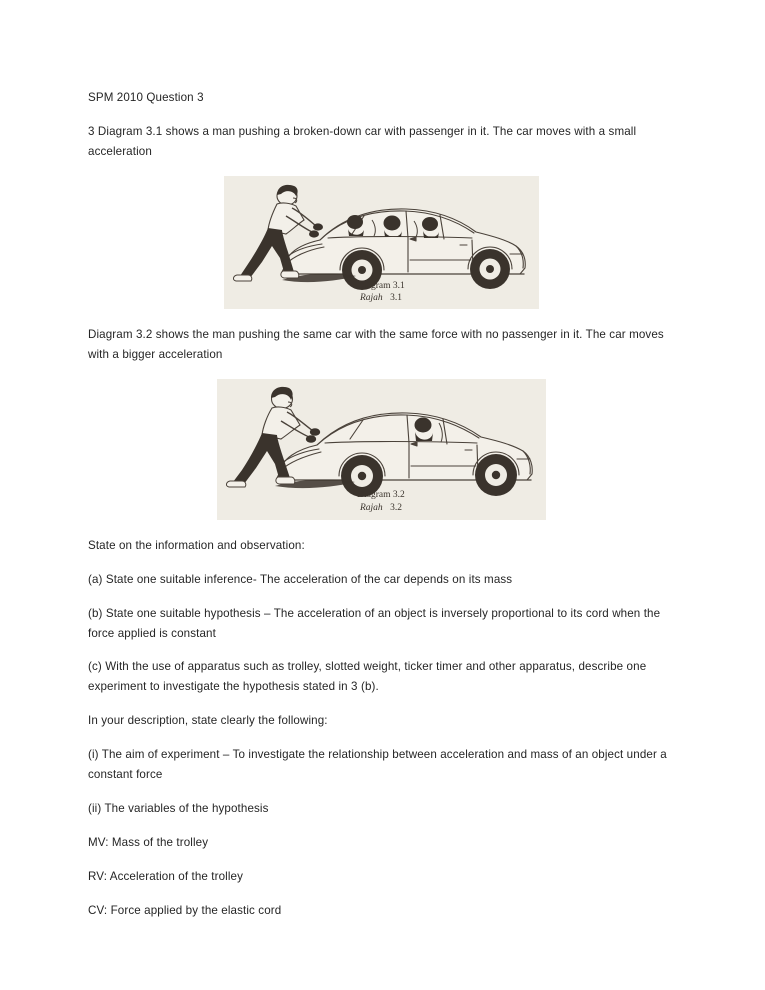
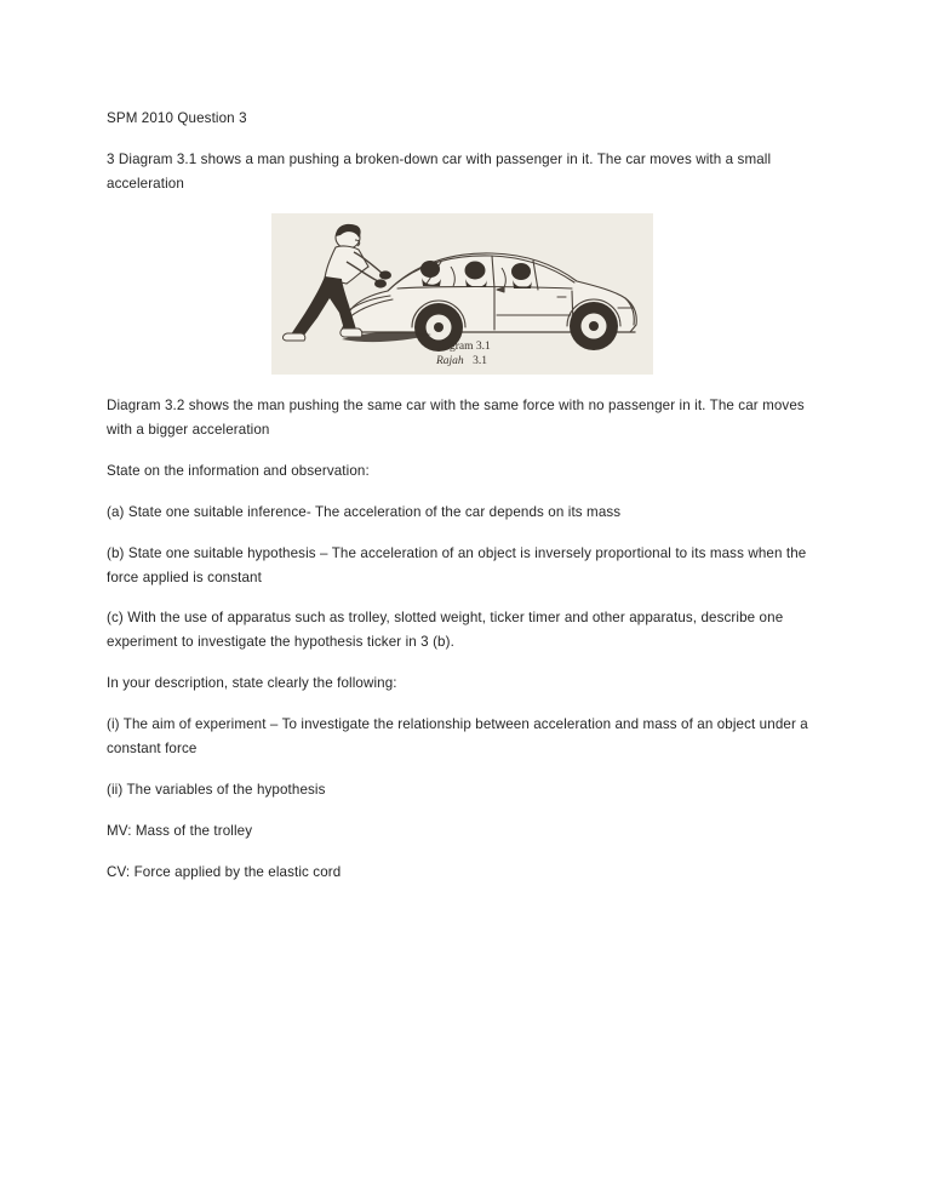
  SPM 2010 Question 3
  3 Diagram 3.1 shows a man pushing a broken-down car with passenger in it. The car moves with a small acceleration
  Diagram 3.1
  Rajah 3.1
  Diagram 3.2 shows the man pushing the same car with the same force with no passenger in it. The car moves with a bigger acceleration
- Diagram 3.2
- Rajah 3.2
  State on the information and observation:
  (a) State one suitable inference- The acceleration of the car depends on its mass
- (b) State one suitable hypothesis – The acceleration of an object is inversely proportional to its cord when the force applied is constant
+ (b) State one suitable hypothesis – The acceleration of an object is inversely proportional to its mass when the force applied is constant
- (c) With the use of apparatus such as trolley, slotted weight, ticker timer and other apparatus, describe one experiment to investigate the hypothesis stated in 3 (b).
+ (c) With the use of apparatus such as trolley, slotted weight, ticker timer and other apparatus, describe one experiment to investigate the hypothesis ticker in 3 (b).
  In your description, state clearly the following:
  (i) The aim of experiment – To investigate the relationship between acceleration and mass of an object under a constant force
  (ii) The variables of the hypothesis
  MV: Mass of the trolley
- RV: Acceleration of the trolley
  CV: Force applied by the elastic cord
